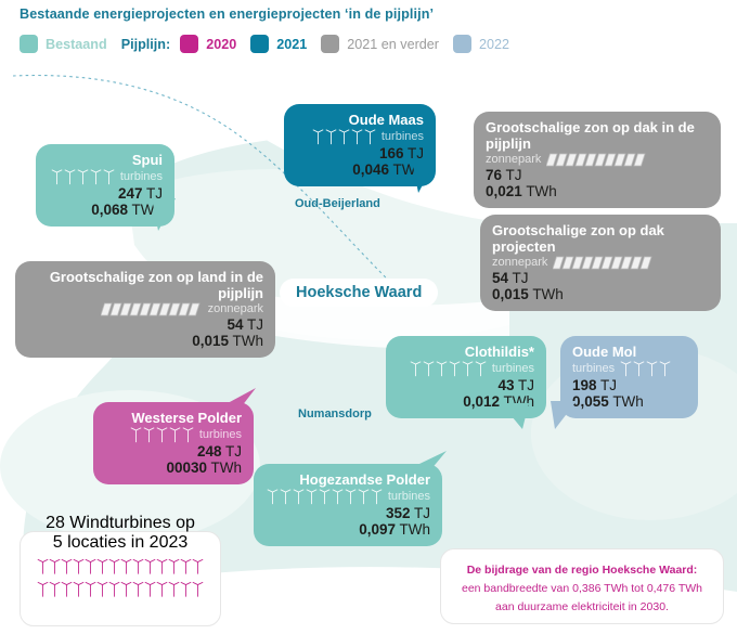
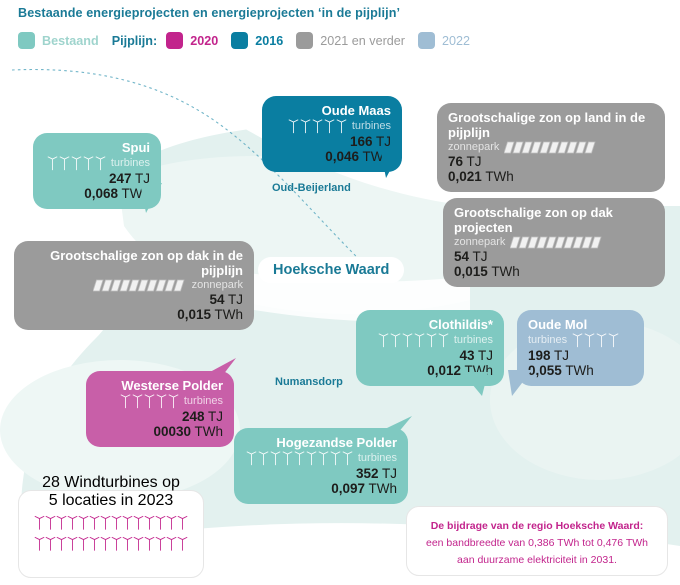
  Bestaande energieprojecten en energieprojecten ‘in de pijplijn’
  Bestaand
  Pijplijn:
  2020
- 2021
+ 2016
  2021 en verder
  2022
  Oud-Beijerland
  Numansdorp
  Hoeksche Waard
  Oude Maas
  turbines
  166 TJ
  0,046 TW
  Spui
  turbines
  247 TJ
  0,068 TW
- Grootschalige zon op dak in de pijplijn
+ Grootschalige zon op land in de pijplijn
  zonnepark
  76 TJ
  0,021 TWh
  Grootschalige zon op dak projecten
  zonnepark
  54 TJ
  0,015 TWh
- Grootschalige zon op land in de pijplijn
+ Grootschalige zon op dak in de pijplijn
  zonnepark
  54 TJ
  0,015 TWh
  Clothildis*
  turbines
  43 TJ
  0,012 TWh
  Oude Mol
  turbines
  198 TJ
  0,055 TWh
  Westerse Polder
  turbines
  248 TJ
  00030 TWh
  Hogezandse Polder
  turbines
  352 TJ
  0,097 TWh
  28 Windturbines op
  5 locaties in 2023
  De bijdrage van de regio Hoeksche Waard:
  een bandbreedte van 0,386 TWh tot 0,476 TWh
- aan duurzame elektriciteit in 2030.
+ aan duurzame elektriciteit in 2031.
